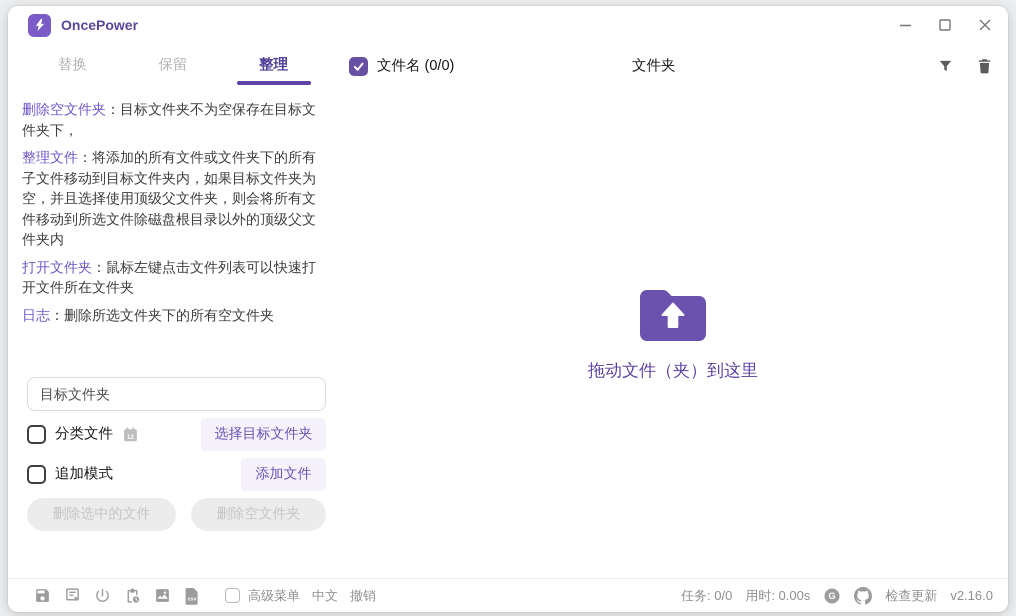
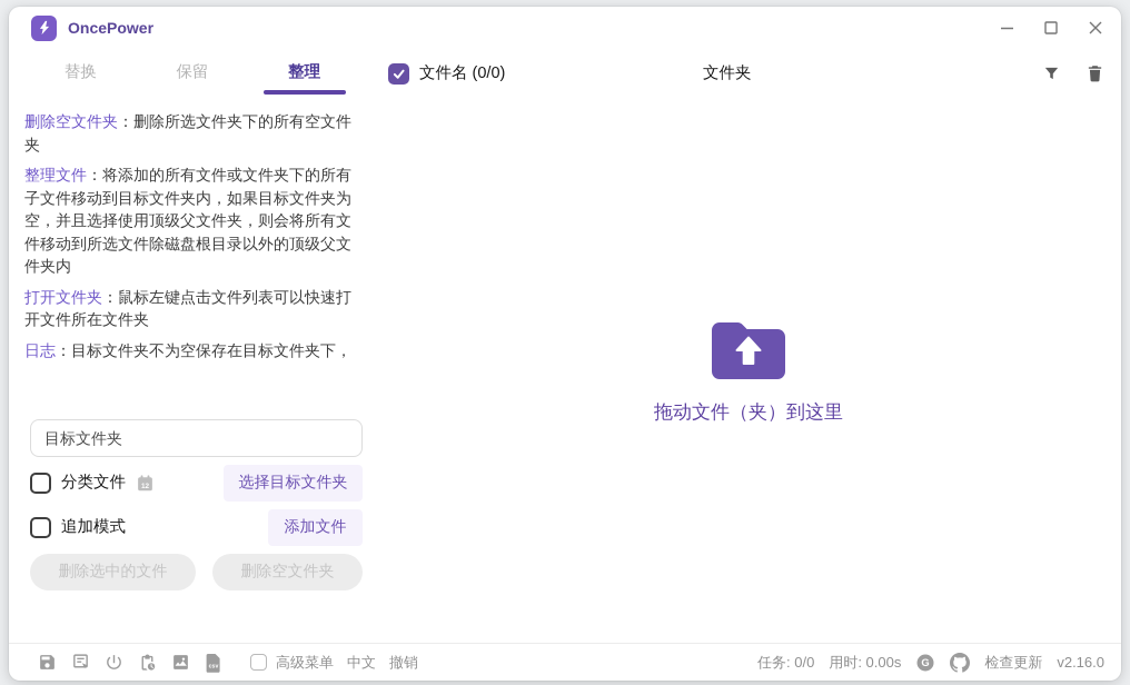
  OncePower
  替换
  保留
  整理
  文件名 (0/0)
  文件夹
- 删除空文件夹：目标文件夹不为空保存在目标文件夹下，
+ 删除空文件夹：删除所选文件夹下的所有空文件夹
  整理文件：将添加的所有文件或文件夹下的所有子文件移动到目标文件夹内，如果目标文件夹为空，并且选择使用顶级父文件夹，则会将所有文件移动到所选文件除磁盘根目录以外的顶级父文件夹内
  打开文件夹：鼠标左键点击文件列表可以快速打开文件所在文件夹
- 日志：删除所选文件夹下的所有空文件夹
+ 日志：目标文件夹不为空保存在目标文件夹下，
  目标文件夹
  分类文件
  选择目标文件夹
  追加模式
  添加文件
  删除选中的文件
  删除空文件夹
  拖动文件（夹）到这里
  高级菜单
  中文
  撤销
  任务: 0/0
  用时: 0.00s
  G
  检查更新
  v2.16.0
